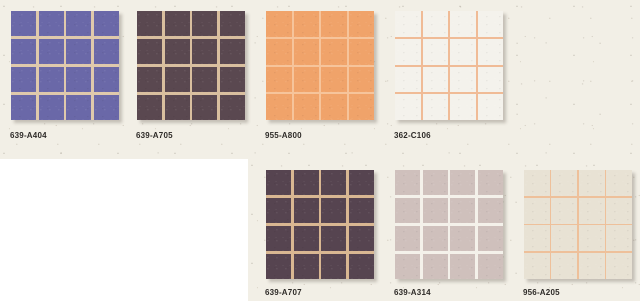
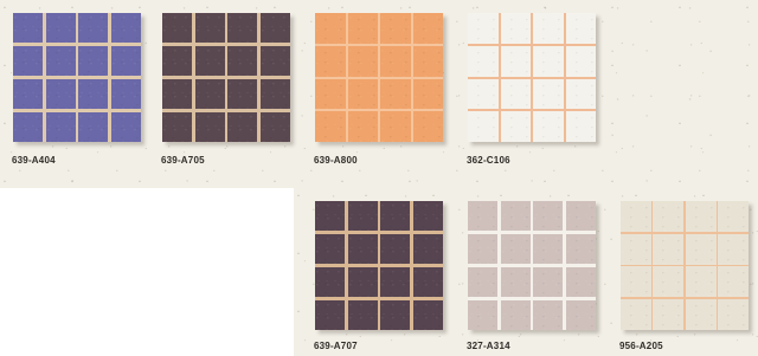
  639-A404
  639-A705
- 955-A800
+ 639-A800
  362-C106
  639-A707
- 639-A314
+ 327-A314
  956-A205
